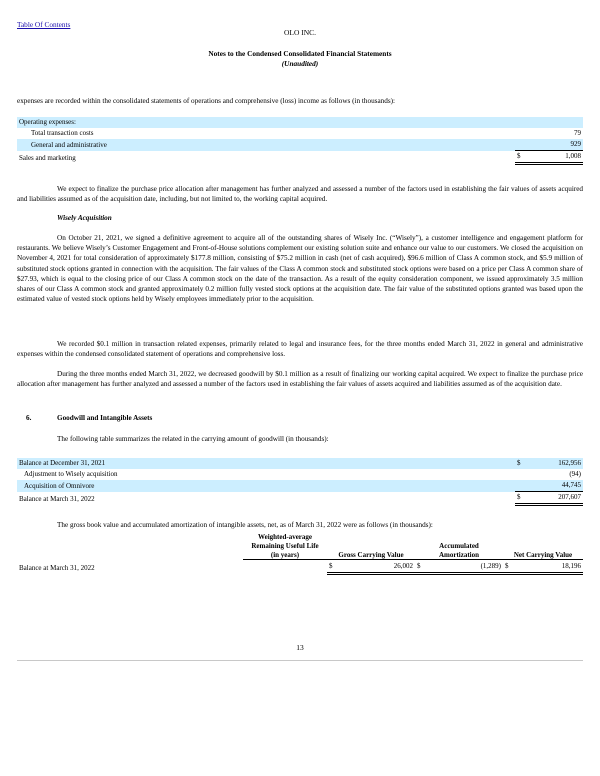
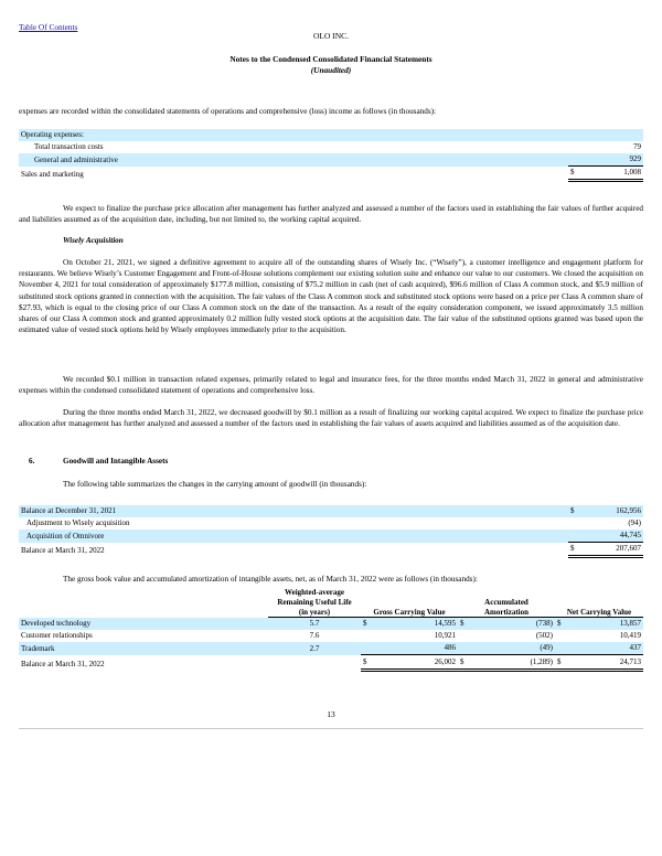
  Table Of Contents
  OLO INC.
  Notes to the Condensed Consolidated Financial Statements
  (Unaudited)
  expenses are recorded within the consolidated statements of operations and comprehensive (loss) income as follows (in thousands):
  Operating expenses:
  Total transaction costs		79
  General and administrative		929
  Sales and marketing	$	1,008
- We expect to finalize the purchase price allocation after management has further analyzed and assessed a number of the factors used in establishing the fair values of assets acquired and liabilities assumed as of the acquisition date, including, but not limited to, the working capital acquired.
+ We expect to finalize the purchase price allocation after management has further analyzed and assessed a number of the factors used in establishing the fair values of further acquired and liabilities assumed as of the acquisition date, including, but not limited to, the working capital acquired.
  Wisely Acquisition
  On October 21, 2021, we signed a definitive agreement to acquire all of the outstanding shares of Wisely Inc. (“Wisely”), a customer intelligence and engagement platform for restaurants. We believe Wisely’s Customer Engagement and Front-of-House solutions complement our existing solution suite and enhance our value to our customers. We closed the acquisition on substituted stock options granted in connection with the acquisition. The fair values of the Class A common stock and substituted stock options were based on a price per Class A common share of $27.93, which is equal to the closing price of our Class A common stock on the date of the transaction. As a result of the equity consideration component, we issued approximately 3.5 million shares of our Class A common stock and granted approximately 0.2 million fully vested stock options at the acquisition date. The fair value of the substituted options granted was based upon the estimated value of vested stock options held by Wisely employees immediately prior to the acquisition.
  We recorded $0.1 million in transaction related expenses, primarily related to legal and insurance fees, for the three months ended March 31, 2022 in general and administrative expenses within the condensed consolidated statement of operations and comprehensive loss.
  During the three months ended March 31, 2022, we decreased goodwill by $0.1 million as a result of finalizing our working capital acquired. We expect to finalize the purchase price allocation after management has further analyzed and assessed a number of the factors used in establishing the fair values of assets acquired and liabilities assumed as of the acquisition date.
  6.
  Goodwill and Intangible Assets
- The following table summarizes the related in the carrying amount of goodwill (in thousands):
+ The following table summarizes the changes in the carrying amount of goodwill (in thousands):
  Balance at December 31, 2021	$	162,956
  Adjustment to Wisely acquisition		(94)
  Acquisition of Omnivore		44,745
  Balance at March 31, 2022	$	207,607
  The gross book value and accumulated amortization of intangible assets, net, as of March 31, 2022 were as follows (in thousands):
  	Weighted-average Remaining Useful Life (in years)	Gross Carrying Value	Accumulated Amortization	Net Carrying Value
+ Developed technology	5.7	$	14,595	$	(738)	$	13,857
+ Customer relationships	7.6		10,921		(502)		10,419
+ Trademark	2.7		486		(49)		437
- Balance at March 31, 2022		$	26,002	$	(1,289)	$	18,196
+ Balance at March 31, 2022		$	26,002	$	(1,289)	$	24,713
  13
